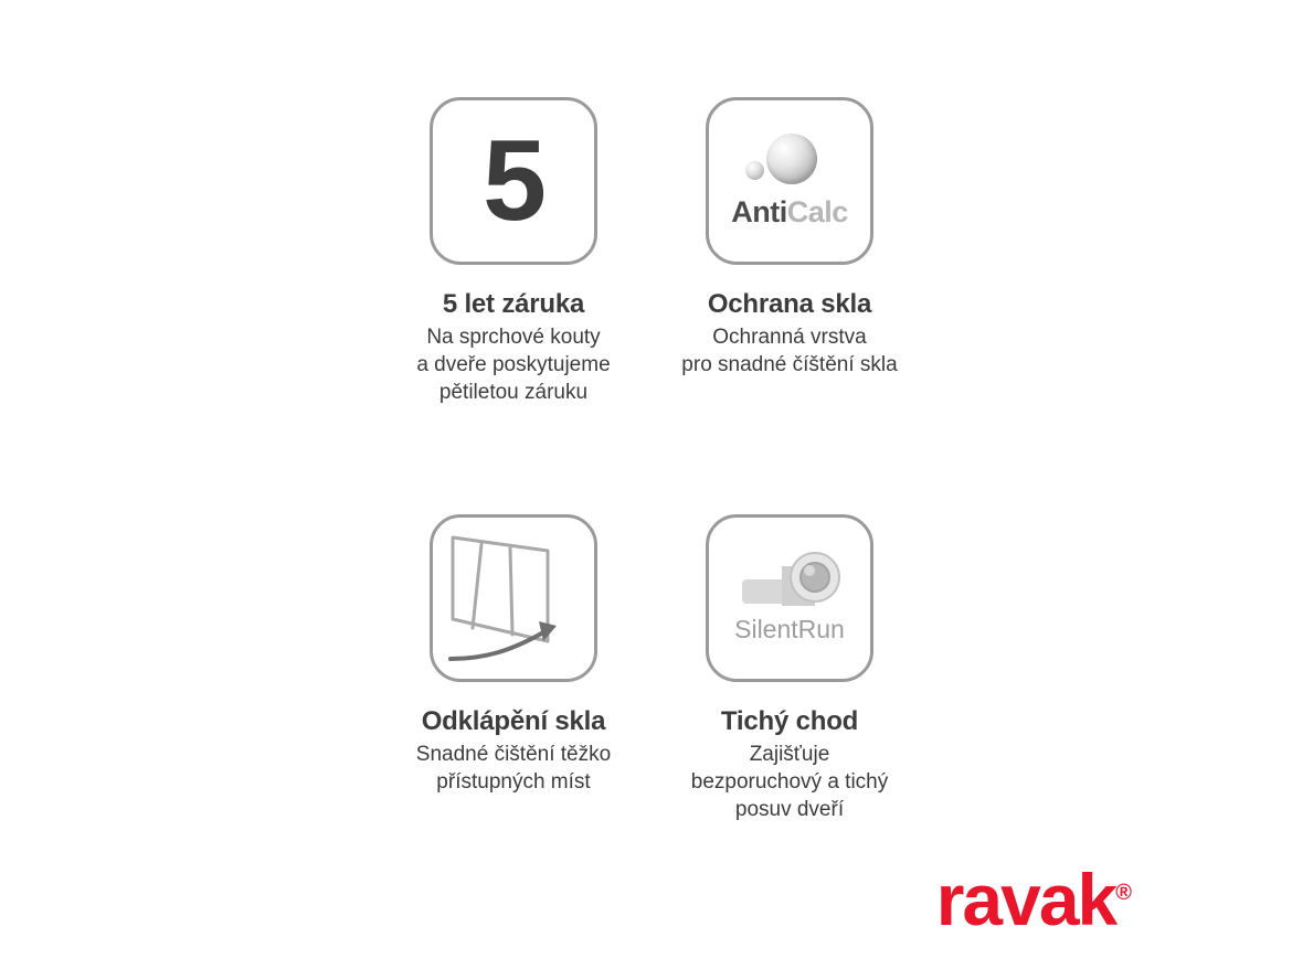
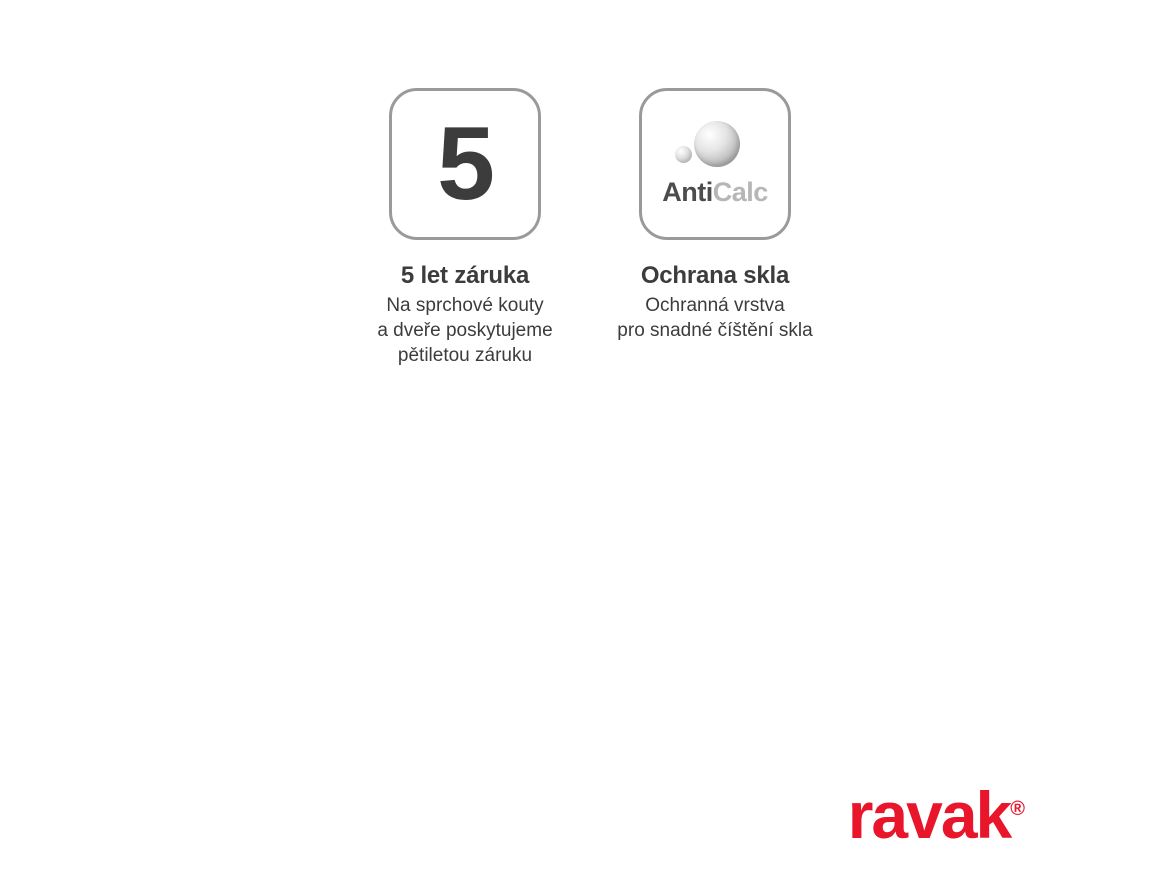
  5
  5 let záruka
  Na sprchové kouty
  a dveře poskytujeme
  pětiletou záruku
  AntiCalc
  Ochrana skla
  Ochranná vrstva
  pro snadné číštění skla
- Odklápění skla
- Snadné čištění těžko
- přístupných míst
- SilentRun
- Tichý chod
- Zajišťuje
- bezporuchový a tichý
- posuv dveří
  ravak®
